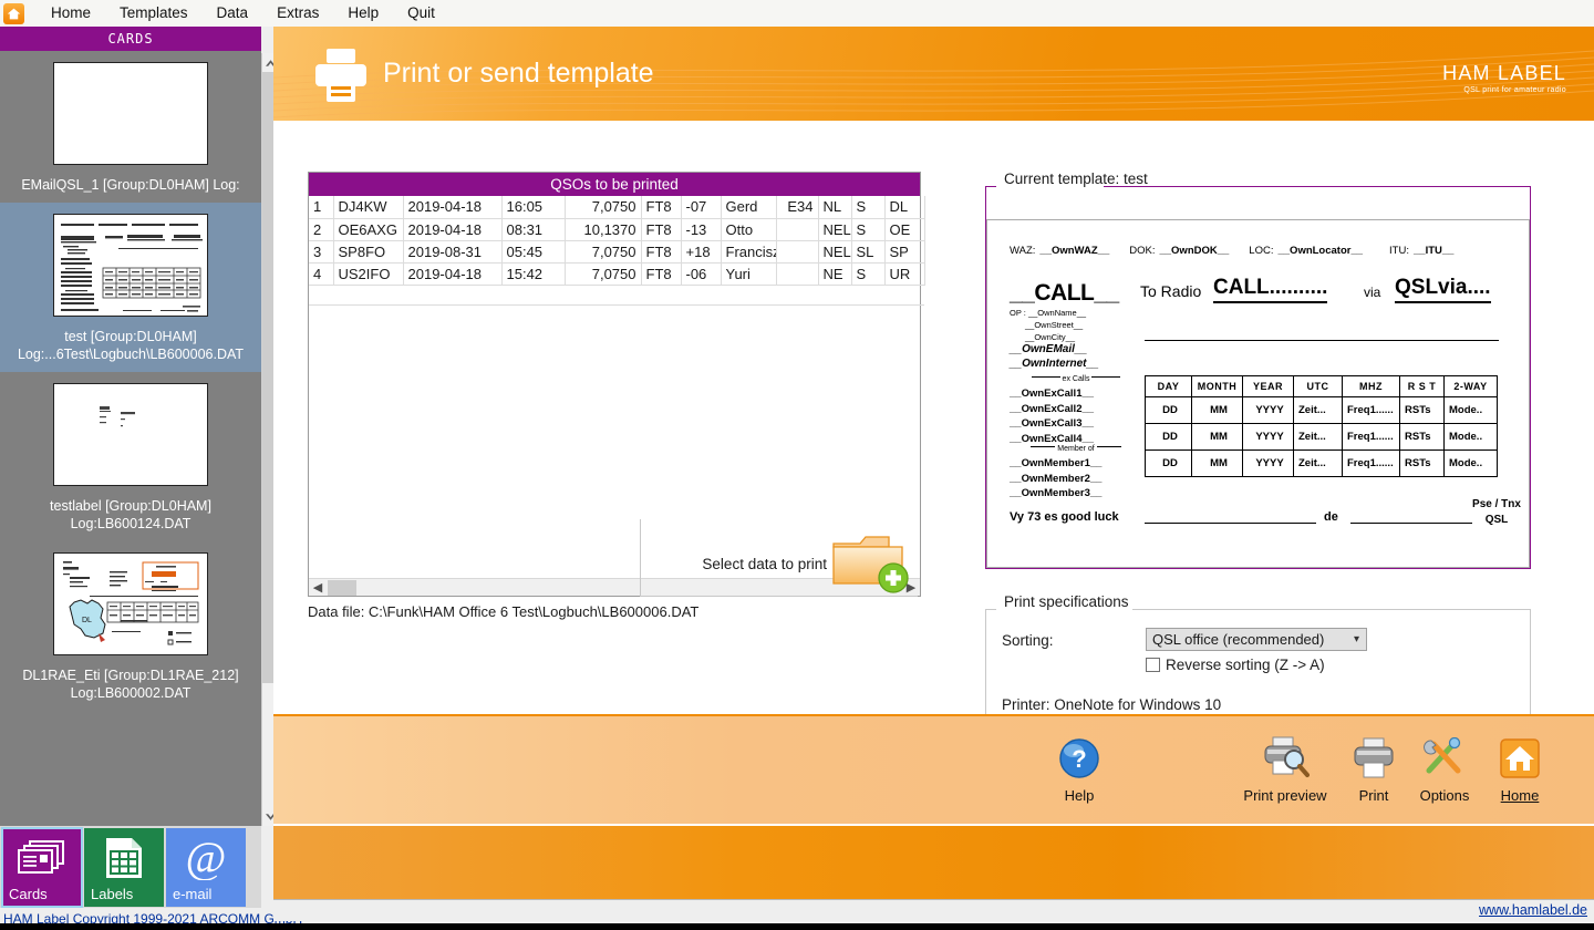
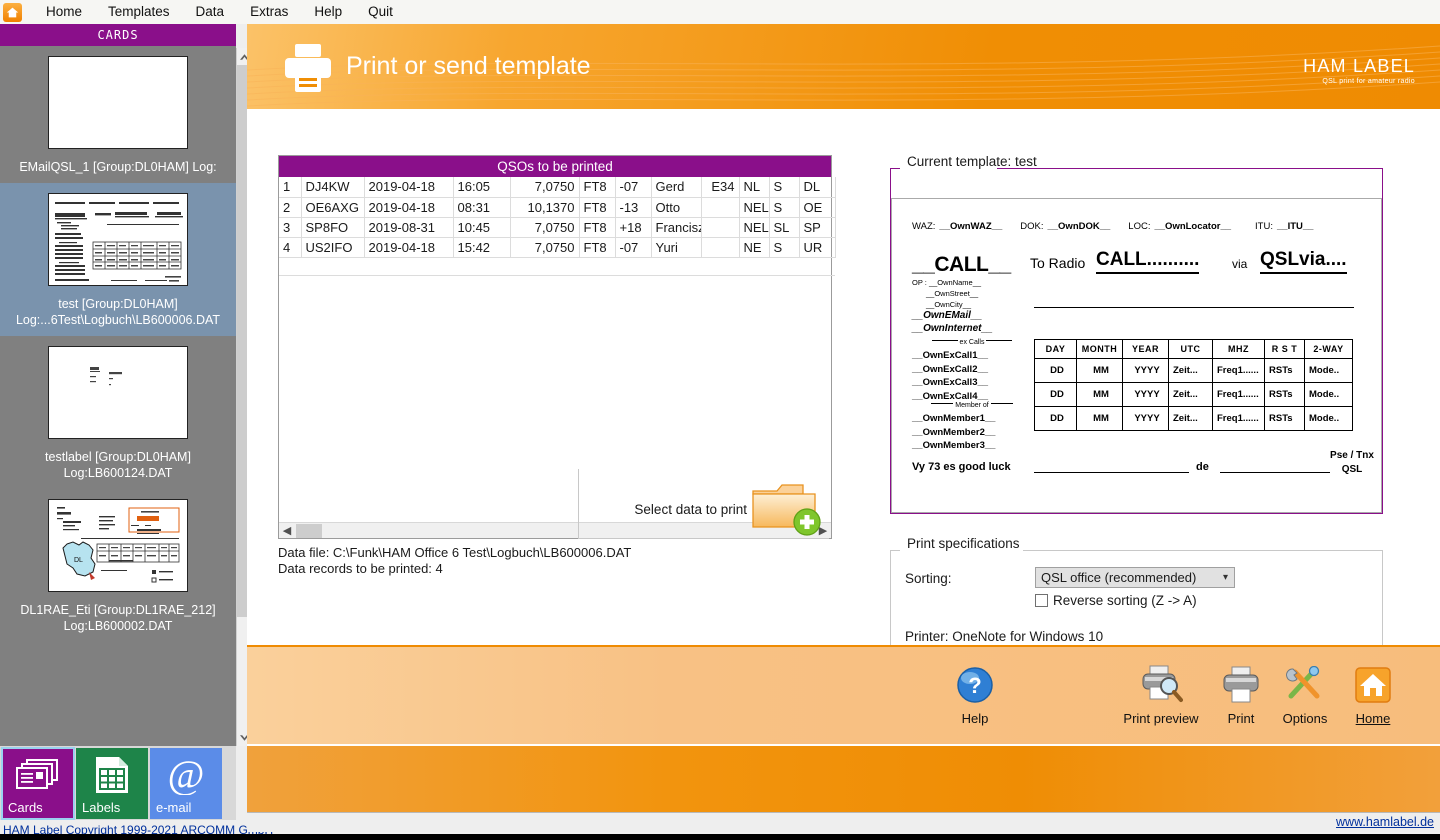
  Home
  Templates
  Data
  Extras
  Help
  Quit
  CARDS
  EMailQSL_1 [Group:DL0HAM] Log:
  test [Group:DL0HAM]
  Log:...6Test\Logbuch\LB600006.DAT
  testlabel [Group:DL0HAM]
  Log:LB600124.DAT
  DL1RAE_Eti [Group:DL1RAE_212]
  Log:LB600002.DAT
  Cards
  Labels
  @
  e-mail
  HAM Label Copyright 1999-2021 ARCOMM G
  Print or send template
  HAM LABEL
  QSOs to be printed
  1	DJ4KW	2019-04-18	16:05	7,0750	FT8	-07	Gerd	E34	NL	S	DL
  2	OE6AXG	2019-04-18	08:31	10,1370	FT8	-13	Otto		NEL	S	OE
- 3	SP8FO	2019-08-31	05:45	7,0750	FT8	+18	Francis		NEL	SL	SP
+ 3	SP8FO	2019-08-31	10:45	7,0750	FT8	+18	Francis		NEL	SL	SP
- 4	US2IFO	2019-04-18	15:42	7,0750	FT8	-06	Yuri		NE	S	UR
+ 4	US2IFO	2019-04-18	15:42	7,0750	FT8	-07	Yuri		NE	S	UR
  ◀
  ▶
  Data file: C:\Funk\HAM Office 6 Test\Logbuch\LB600006.DAT
+ Data records to be printed: 4
  Select data to print
  Current template: test
  WAZ:
  __OwnWAZ__
  DOK:
  __OwnDOK__
  LOC:
  __OwnLocator__
  ITU:
  __ITU__
  __CALL__
  OP : __OwnName__
  __OwnStreet__
  __OwnCity__
  __OwnEMail__
  __OwnInternet__
  __OwnExCall1__
  __OwnExCall2__
  __OwnExCall3__
  __OwnExCall4__
  __OwnMember1__
  __OwnMember2__
  __OwnMember3__
  Vy 73 es good luck
  de
  Pse / Tnx
  QSL
  To Radio
  CALL..........
  via
  QSLvia....
  DAY	MONTH	YEAR	UTC	MHZ	R S T	2-WAY
  DD	MM	YYYY	Zeit...	Freq1......	RSTs	Mode..
  DD	MM	YYYY	Zeit...	Freq1......	RSTs	Mode..
  DD	MM	YYYY	Zeit...	Freq1......	RSTs	Mode..
  Print specifications
  Sorting:
  QSL office (recommended)
  ▾
  Reverse sorting (Z -> A)
  Printer: OneNote for Windows 10
  ?
  Help
  Print preview
  Print
  Options
  Home
  www.hamlabel.de
